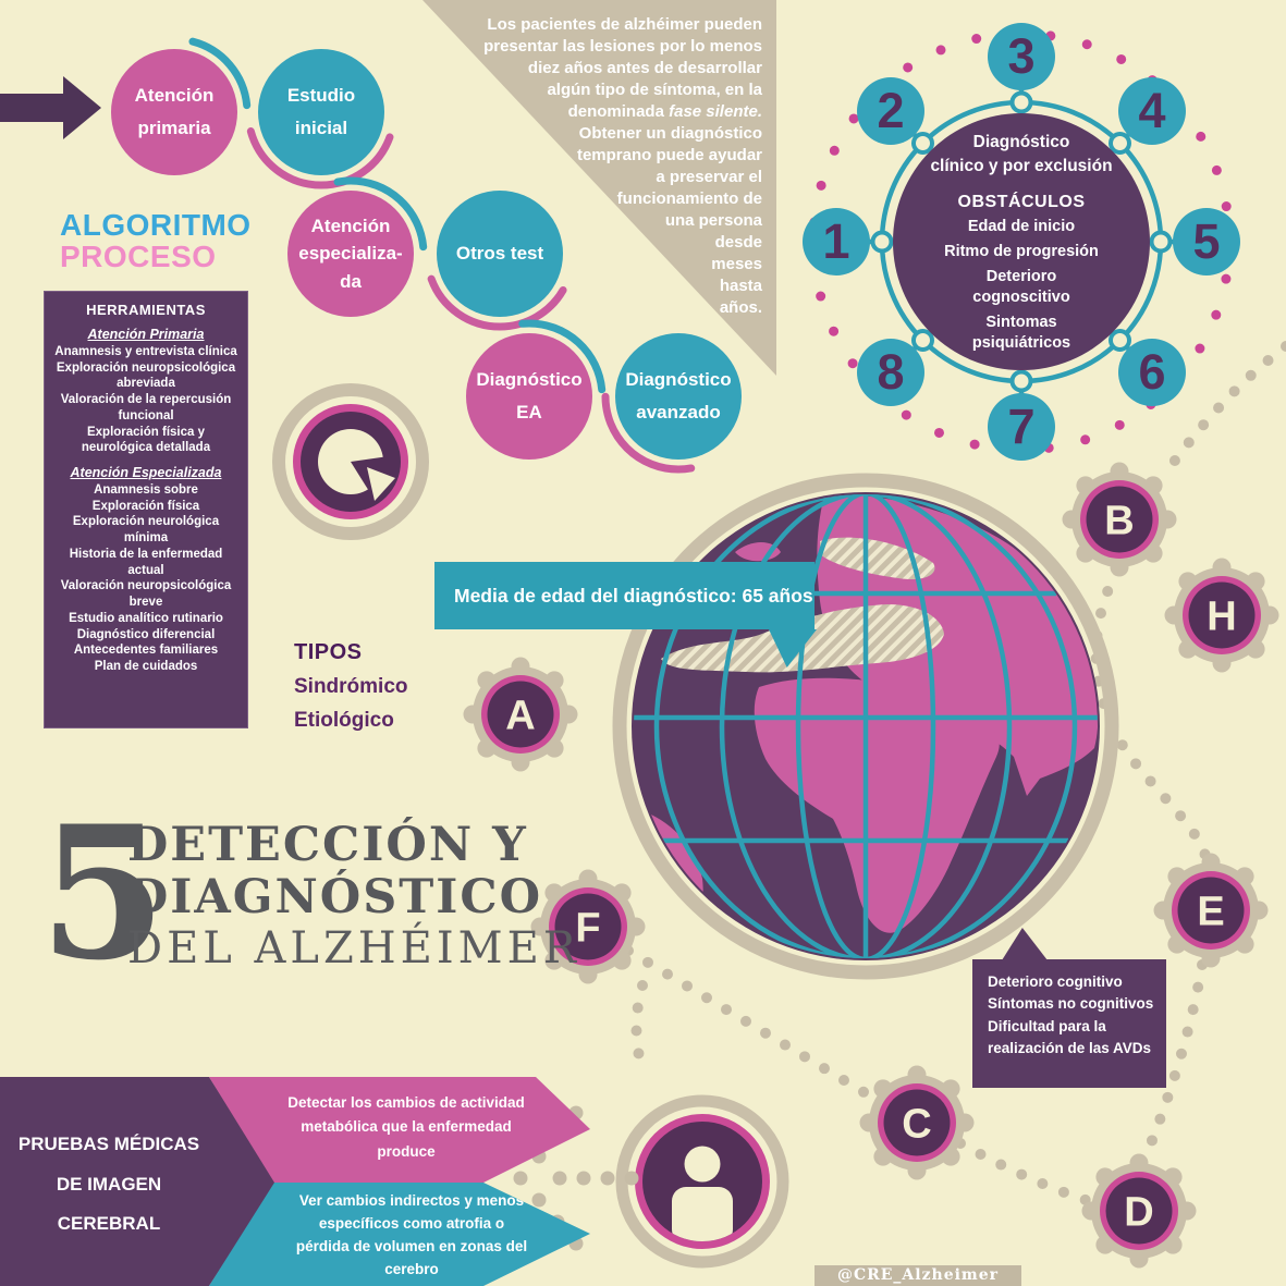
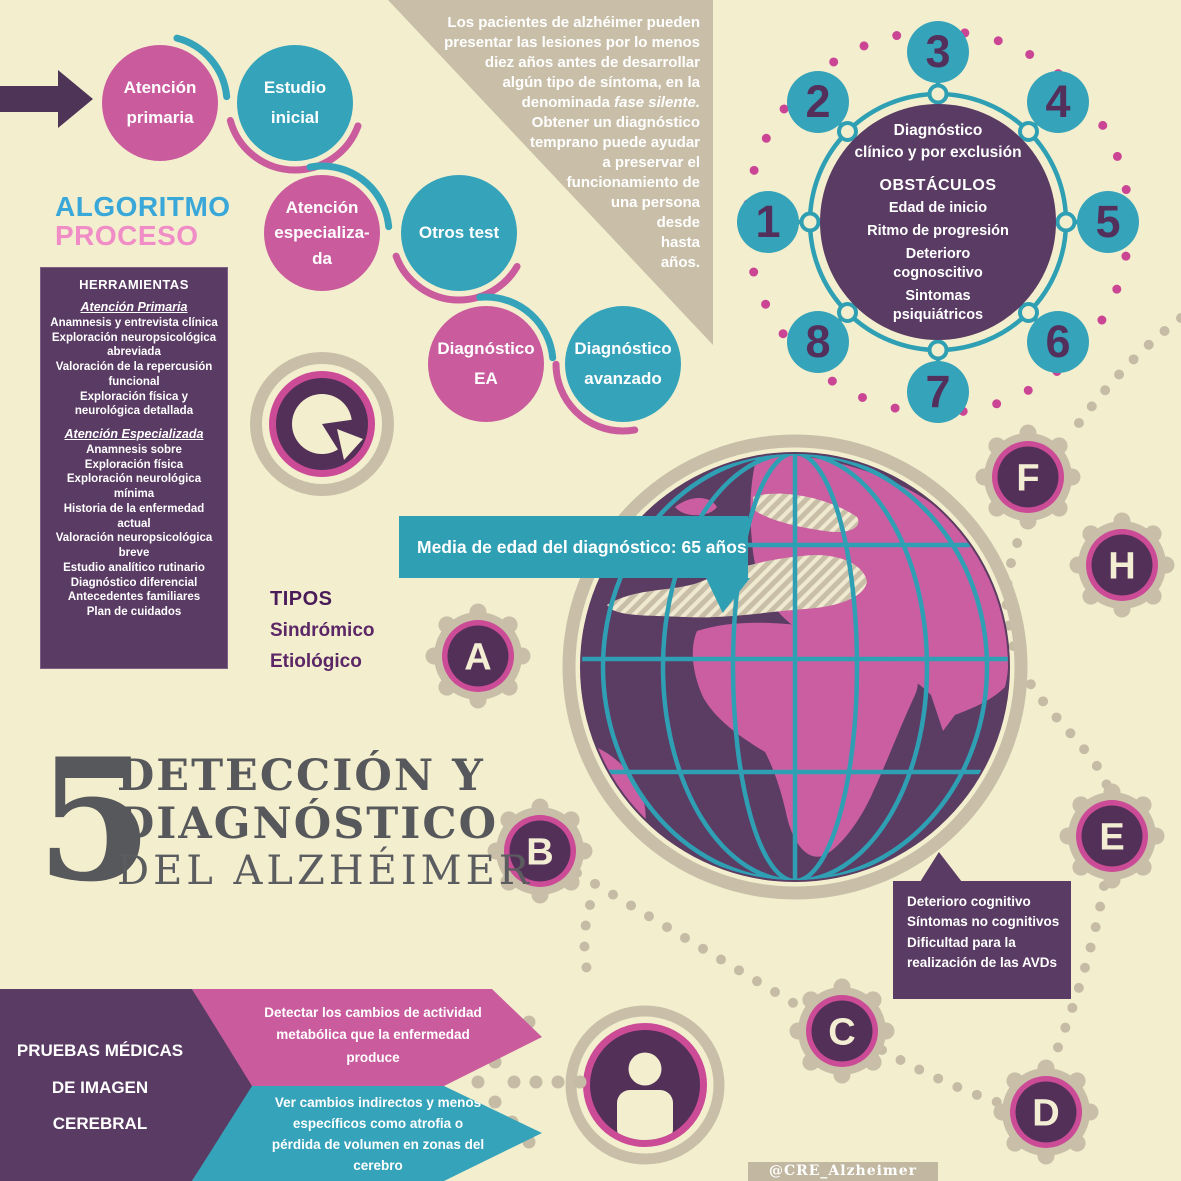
  Los pacientes de alzhéimer pueden
  presentar las lesiones por lo menos
  diez años antes de desarrollar
  algún tipo de síntoma, en la
  denominada fase silente.
  Obtener un diagnóstico
  temprano puede ayudar
  a preservar el
  funcionamiento de
  una persona
  desde
- meses
  hasta
  años.
  A
- F
+ B
  C
  D
  E
- B
+ F
  H
  Atención
  primaria
  Estudio
  inicial
  Atención
  especializa-
  da
  Otros test
  Diagnóstico
  EA
  Diagnóstico
  avanzado
  ALGORITMO
  PROCESO
  HERRAMIENTAS
  Atención Primaria
  Anamnesis y entrevista clínica
  Exploración neuropsicológica abreviada
  Valoración de la repercusión funcional
  Exploración física y neurológica detallada
  Atención Especializada
  Anamnesis sobre
  Exploración física
  Exploración neurológica mínima
  Historia de la enfermedad actual
  Valoración neuropsicológica breve
  Estudio analítico rutinario
  Diagnóstico diferencial
  Antecedentes familiares
  Plan de cuidados
  Diagnóstico
  clínico y por exclusión
  OBSTÁCULOS
  Edad de inicio
  Ritmo de progresión
  Deterioro
  cognoscitivo
  Sintomas
  psiquiátricos
  1
  2
  3
  4
  5
  6
  7
  8
  Media de edad del diagnóstico: 65 años
  TIPOS
  Sindrómico
  Etiológico
  5
  DETECCIÓN Y
  DIAGNÓSTICO
  DEL ALZHÉIMER
  Deterioro cognitivo
  Síntomas no cognitivos
  Dificultad para la
  realización de las AVDs
  PRUEBAS MÉDICAS
  DE IMAGEN
  CEREBRAL
  Detectar los cambios de actividad metabólica que la enfermedad produce
  Ver cambios indirectos y menos específicos como atrofia o pérdida de volumen en zonas del cerebro
  @CRE_Alzheimer
